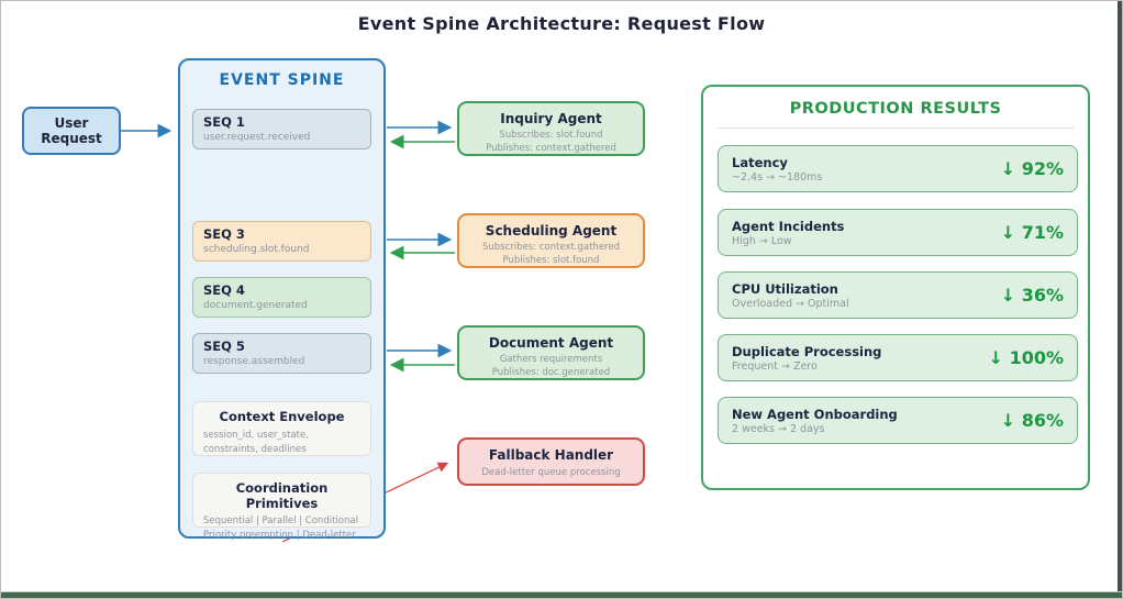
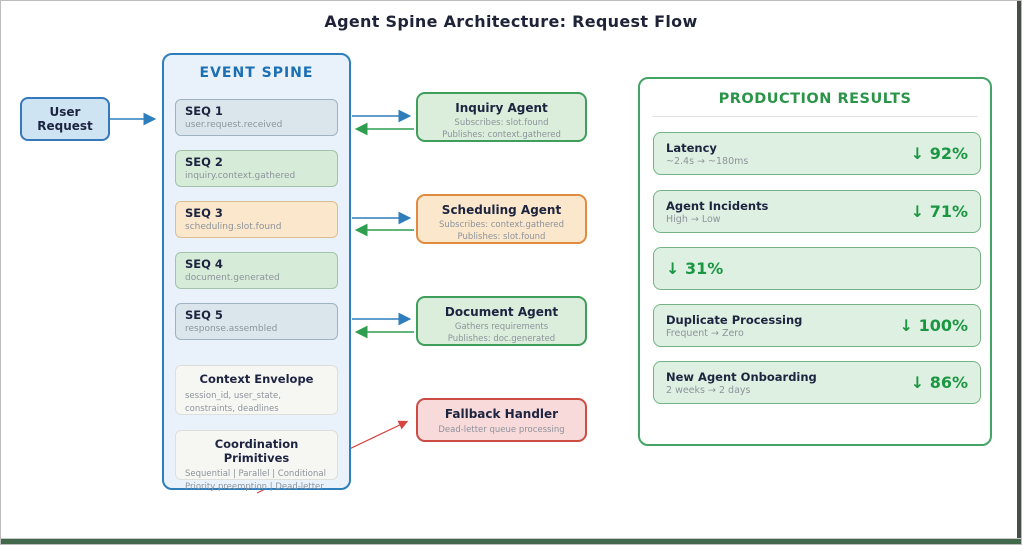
- Event Spine Architecture: Request Flow
+ Agent Spine Architecture: Request Flow
  User Request
  EVENT SPINE
  SEQ 1
  user.request.received
+ SEQ 2
+ inquiry.context.gathered
  SEQ 3
  scheduling.slot.found
  SEQ 4
  document.generated
  SEQ 5
  response.assembled
  Context Envelope
  session_id, user_state,
  constraints, deadlines
  Coordination Primitives
  Sequential | Parallel | Conditional
  Priority preemption | Dead-letter
  Inquiry Agent
  Subscribes: slot.found
  Publishes: context.gathered
  Scheduling Agent
  Subscribes: context.gathered
  Publishes: slot.found
  Document Agent
  Gathers requirements
  Publishes: doc.generated
  Fallback Handler
  Dead-letter queue processing
  PRODUCTION RESULTS
  Latency
  ~2.4s → ~180ms
  ↓ 92%
  Agent Incidents
  High → Low
  ↓ 71%
- CPU Utilization
- Overloaded → Optimal
- ↓ 36%
+ ↓ 31%
  Duplicate Processing
  Frequent → Zero
  ↓ 100%
  New Agent Onboarding
  2 weeks → 2 days
  ↓ 86%
